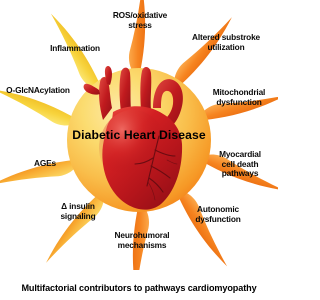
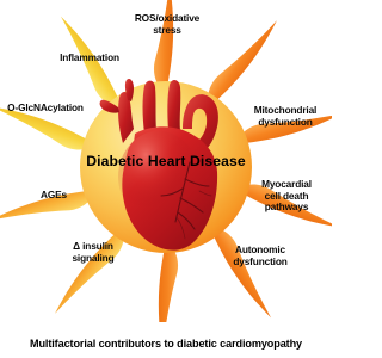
  Diabetic Heart Disease
  ROS/oxidative
  stress
- Altered substroke
- utilization
  Mitochondrial
  dysfunction
  Myocardial
  cell death
  pathways
  Autonomic
  dysfunction
- Neurohumoral
- mechanisms
  Δ insulin
  signaling
  AGEs
  O-GlcNAcylation
  Inflammation
- Multifactorial contributors to pathways cardiomyopathy
+ Multifactorial contributors to diabetic cardiomyopathy
